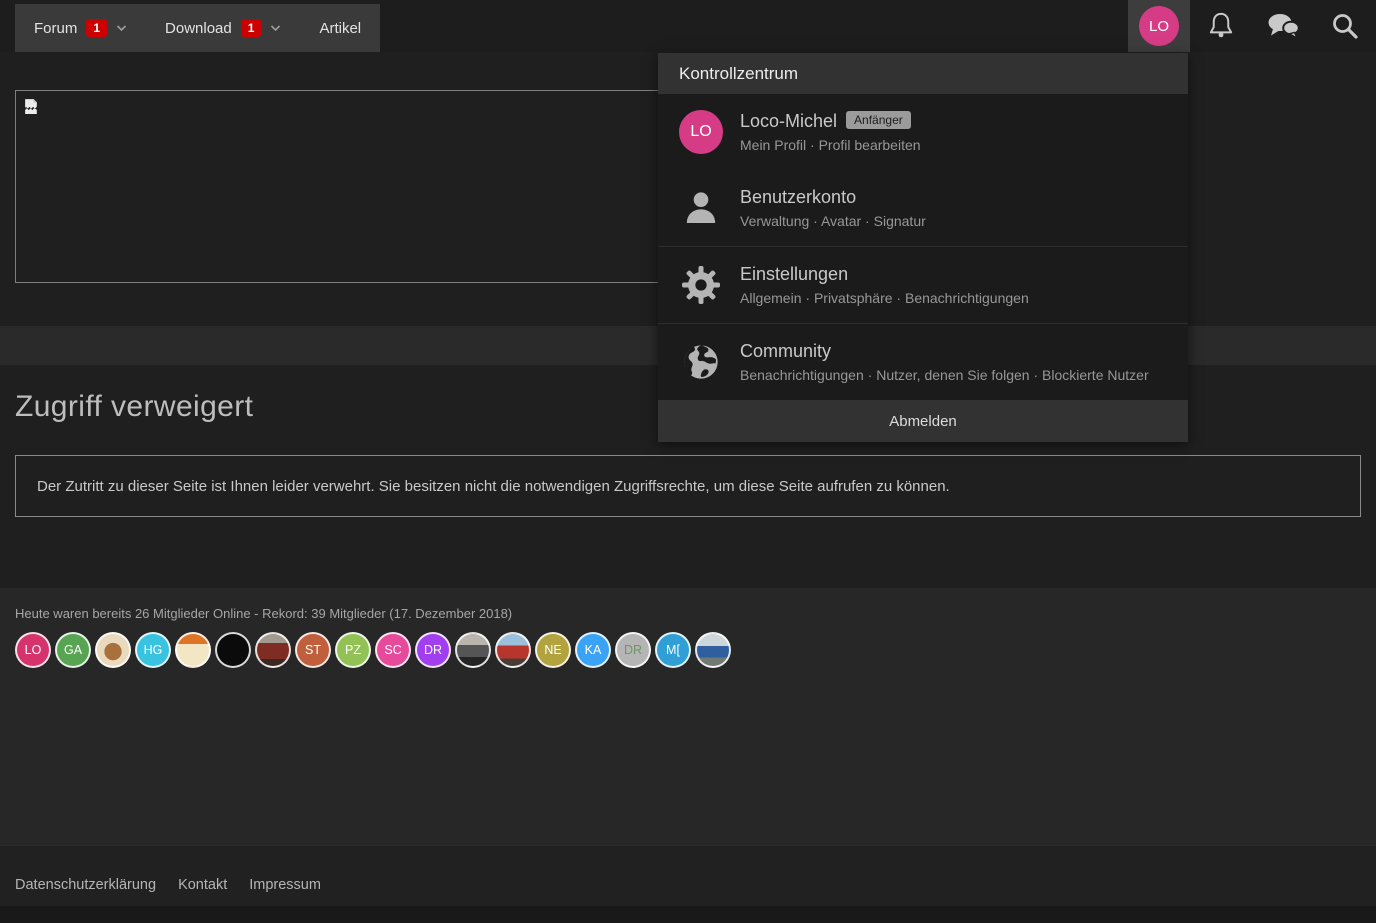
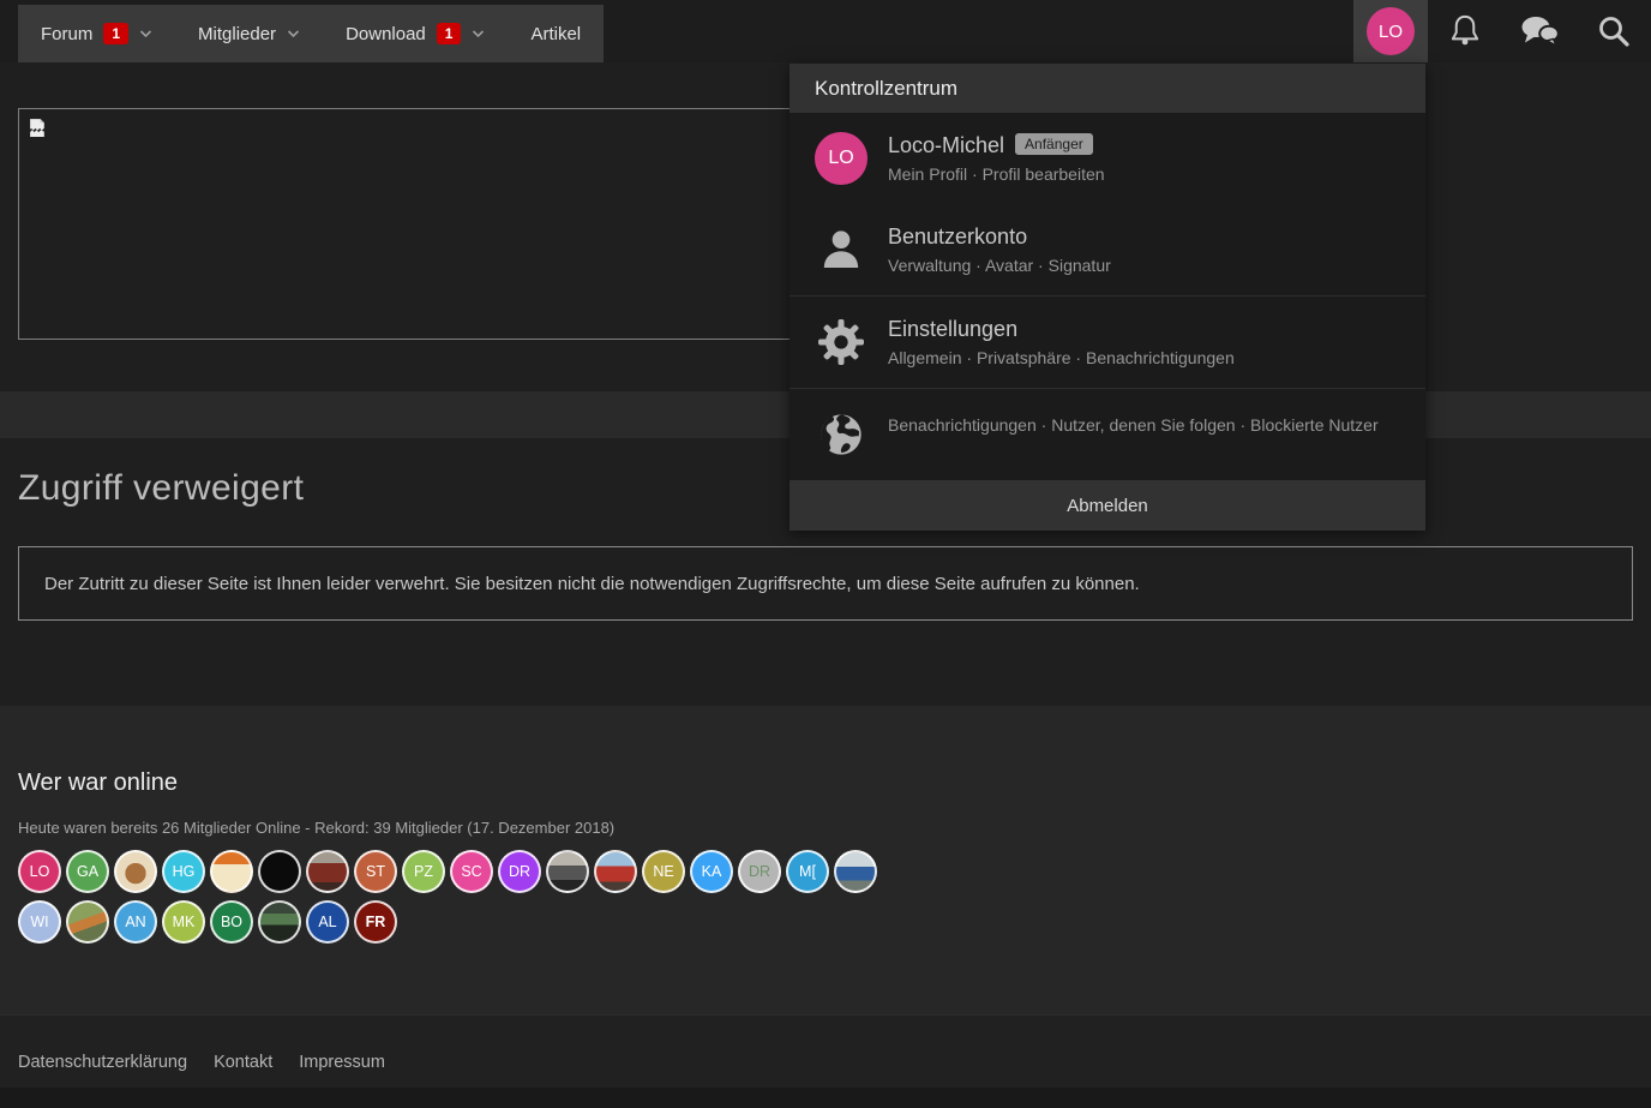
  Forum
  1
+ Mitglieder
  Download
  1
  Artikel
  LO
  Zugriff verweigert
  Der Zutritt zu dieser Seite ist Ihnen leider verwehrt. Sie besitzen nicht die notwendigen Zugriffsrechte, um diese Seite aufrufen zu können.
+ Wer war online
  Heute waren bereits 26 Mitglieder Online - Rekord: 39 Mitglieder (17. Dezember 2018)
  LO
  GA
  HG
  ST
  PZ
  SC
  DR
  NE
  KA
  DR
  M[
+ WI
+ AN
+ MK
+ BO
+ AL
+ FR
  Datenschutzerklärung
  Kontakt
  Impressum
  Kontrollzentrum
  LO
  Loco-Michel Anfänger
  Mein Profil · Profil bearbeiten
  Benutzerkonto
  Verwaltung · Avatar · Signatur
  Einstellungen
  Allgemein · Privatsphäre · Benachrichtigungen
- Community
  Benachrichtigungen · Nutzer, denen Sie folgen · Blockierte Nutzer
  Abmelden
